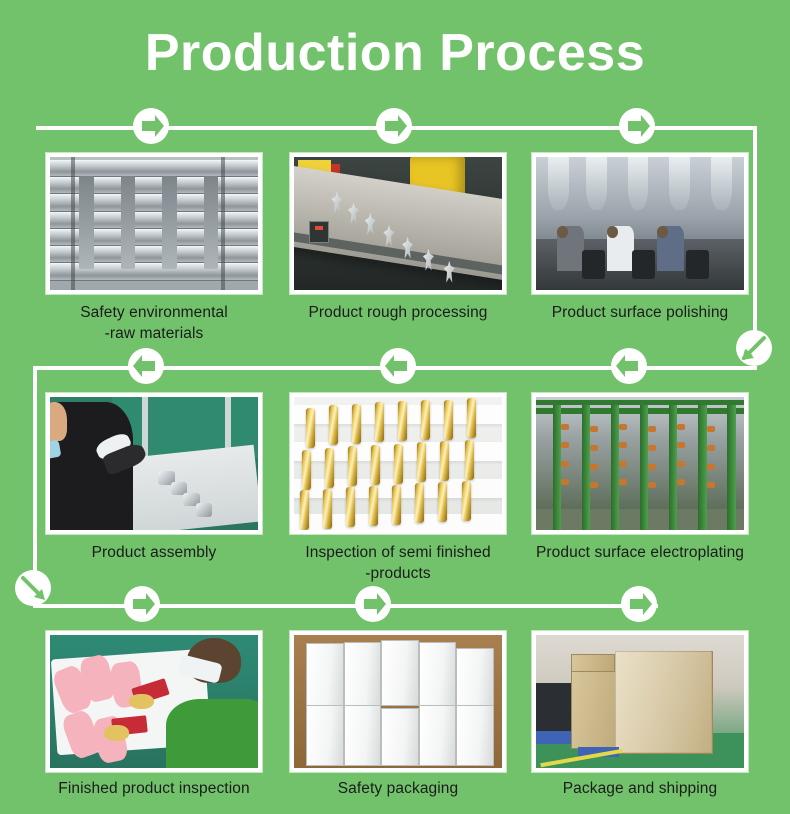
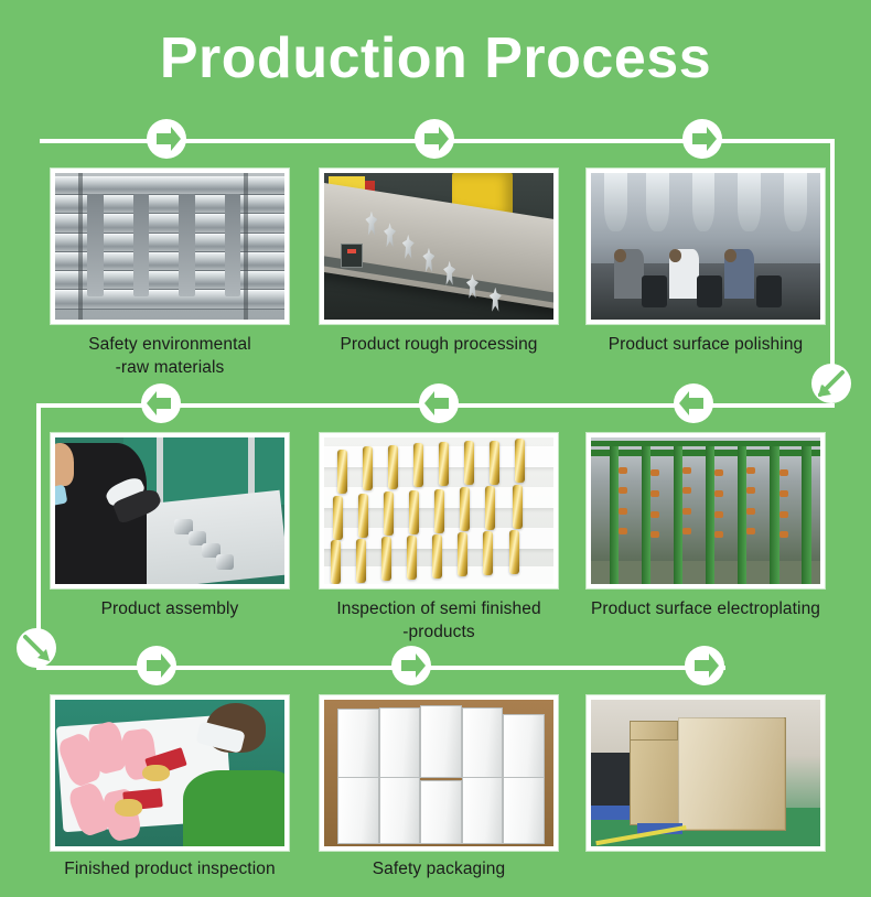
  Production Process
  Safety environmental
  -raw materials
  Product rough processing
  Product surface polishing
  Product assembly
  Inspection of semi finished
  -products
  Product surface electroplating
  Finished product inspection
  Safety packaging
- Package and shipping
